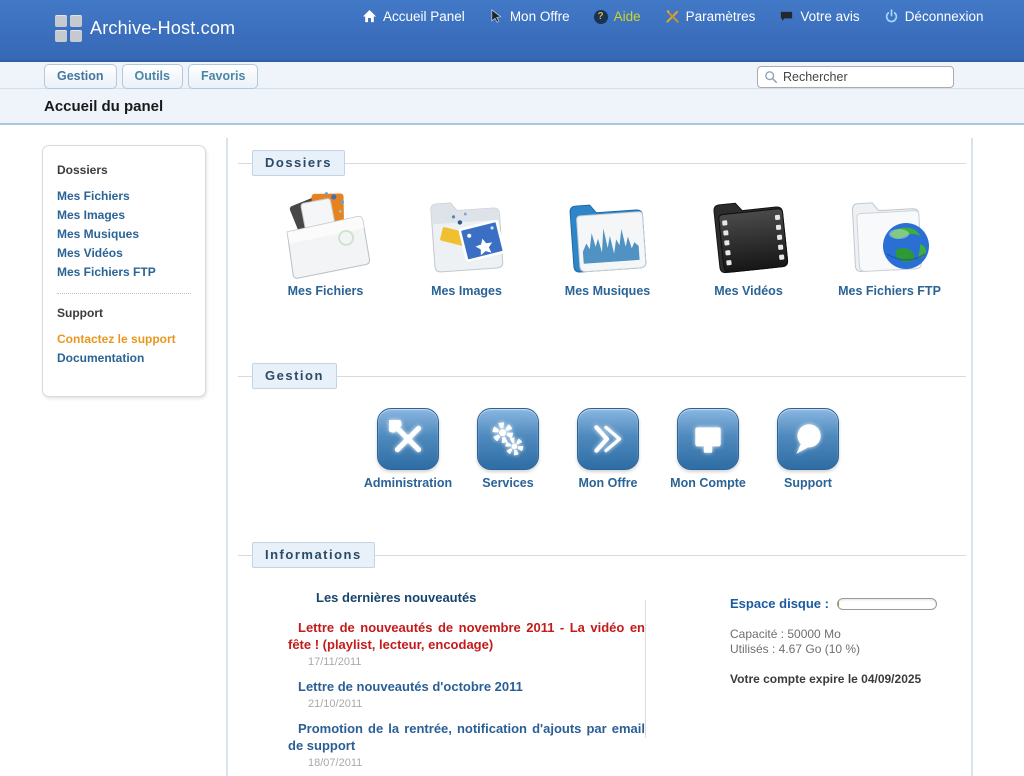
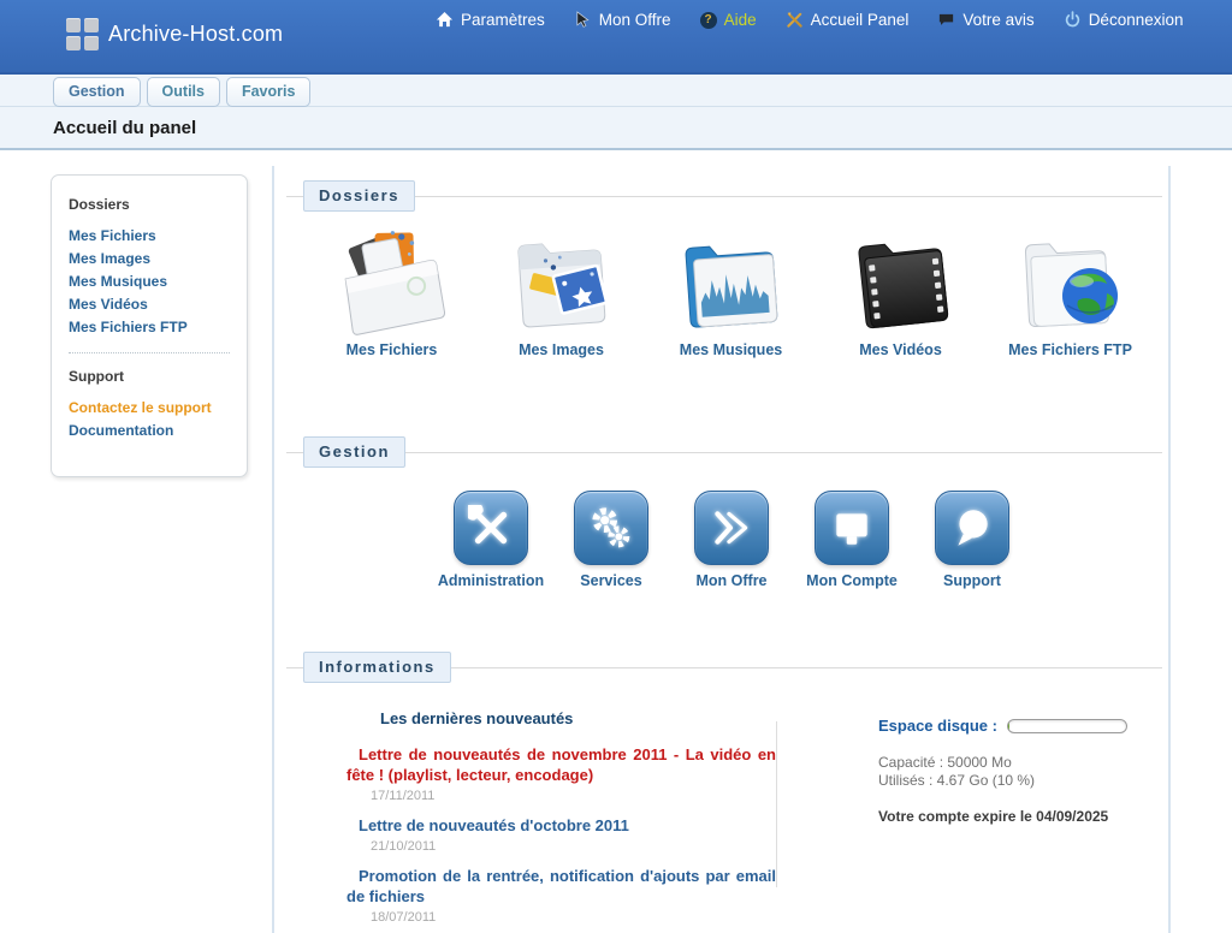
  Archive-Host.com
- Accueil Panel
+ Paramètres
  Mon Offre
  ?
  Aide
- Paramètres
+ Accueil Panel
  Votre avis
  Déconnexion
  Gestion
  Outils
  Favoris
- Rechercher
  Accueil du panel
  Dossiers
  Mes Fichiers
  Mes Images
  Mes Musiques
  Mes Vidéos
  Mes Fichiers FTP
  Support
  Contactez le support
  Documentation
  Dossiers
  Mes Fichiers
  Mes Images
  Mes Musiques
  Mes Vidéos
  Mes Fichiers FTP
  Gestion
  Administration
  Services
  Mon Offre
  Mon Compte
  Support
  Informations
  Les dernières nouveautés
  Lettre de nouveautés de novembre 2011 - La vidéo en fête ! (playlist, lecteur, encodage)
  17/11/2011
  Lettre de nouveautés d'octobre 2011
  21/10/2011
- Promotion de la rentrée, notification d'ajouts par email de support
+ Promotion de la rentrée, notification d'ajouts par email de fichiers
  18/07/2011
  Espace disque :
  Capacité : 50000 Mo
  Utilisés : 4.67 Go (10 %)
  Votre compte expire le 04/09/2025
